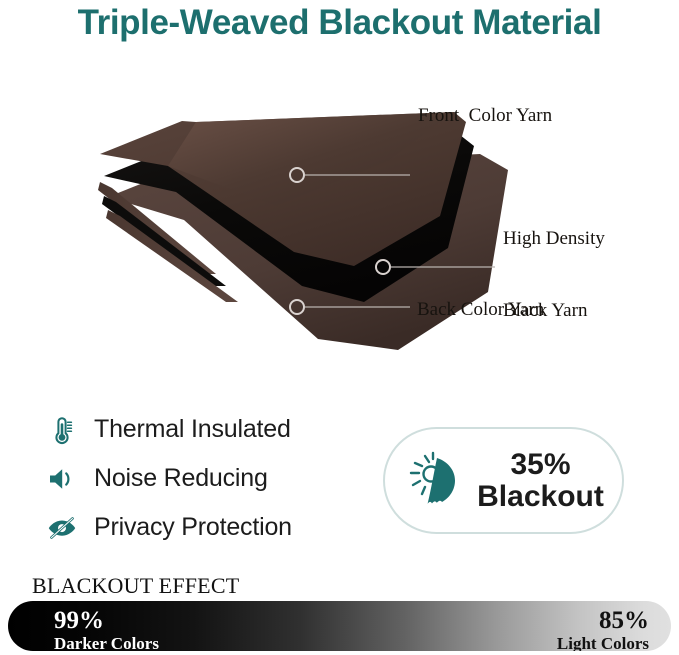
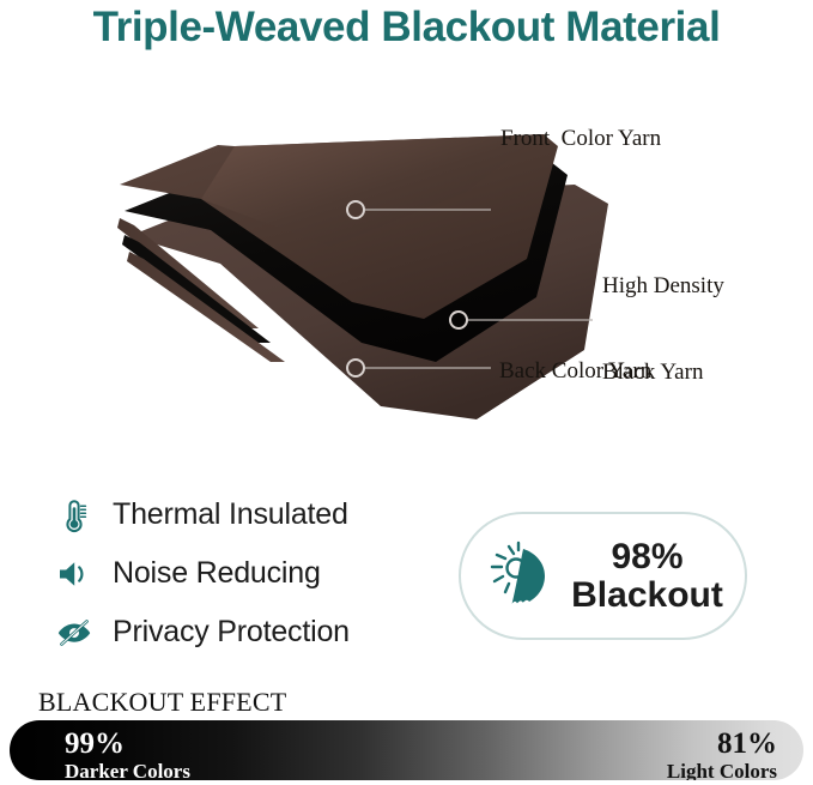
  Triple-Weaved Blackout Material
  Front Color Yarn
  High Density
  Black Yarn
  Back Color Yarn
  Thermal Insulated
  Noise Reducing
  Privacy Protection
- 35%
+ 98%
  Blackout
  BLACKOUT EFFECT
  99%
  Darker Colors
- 85%
+ 81%
  Light Colors
